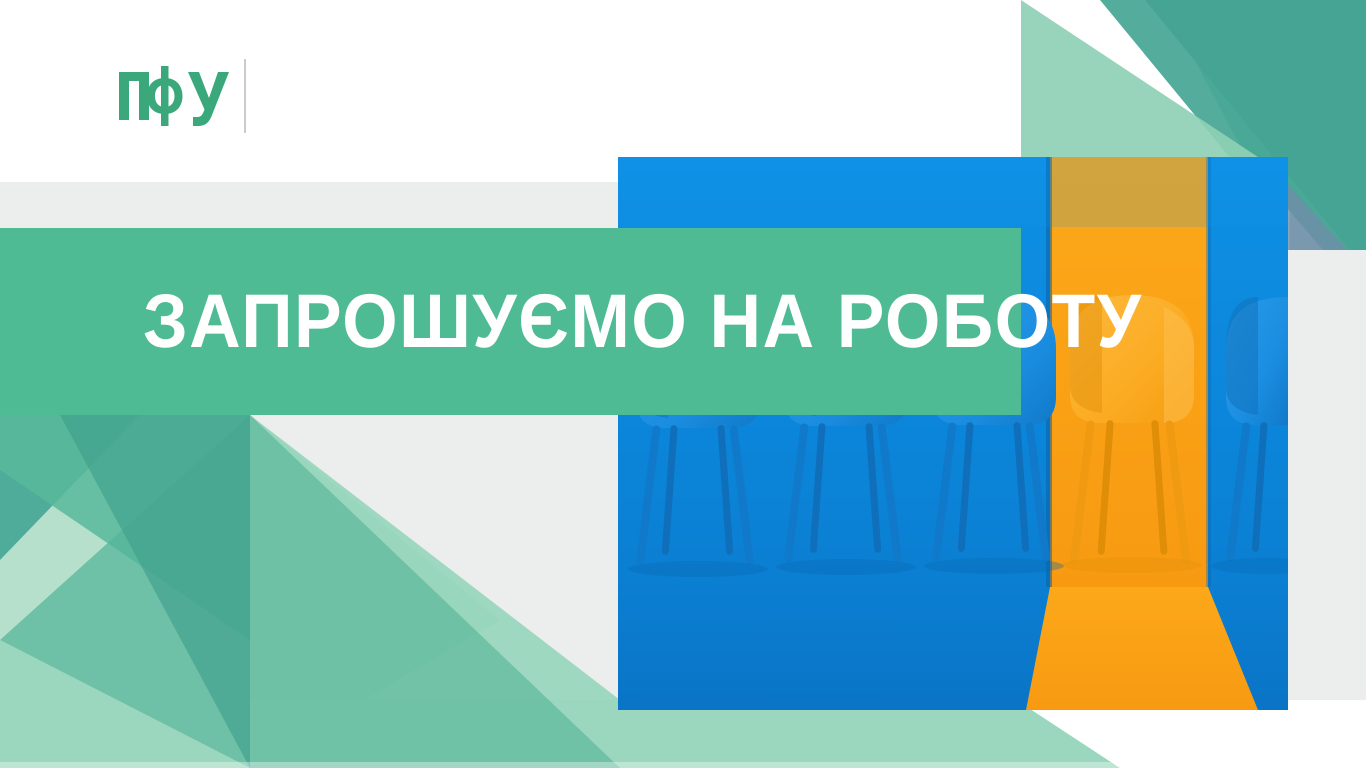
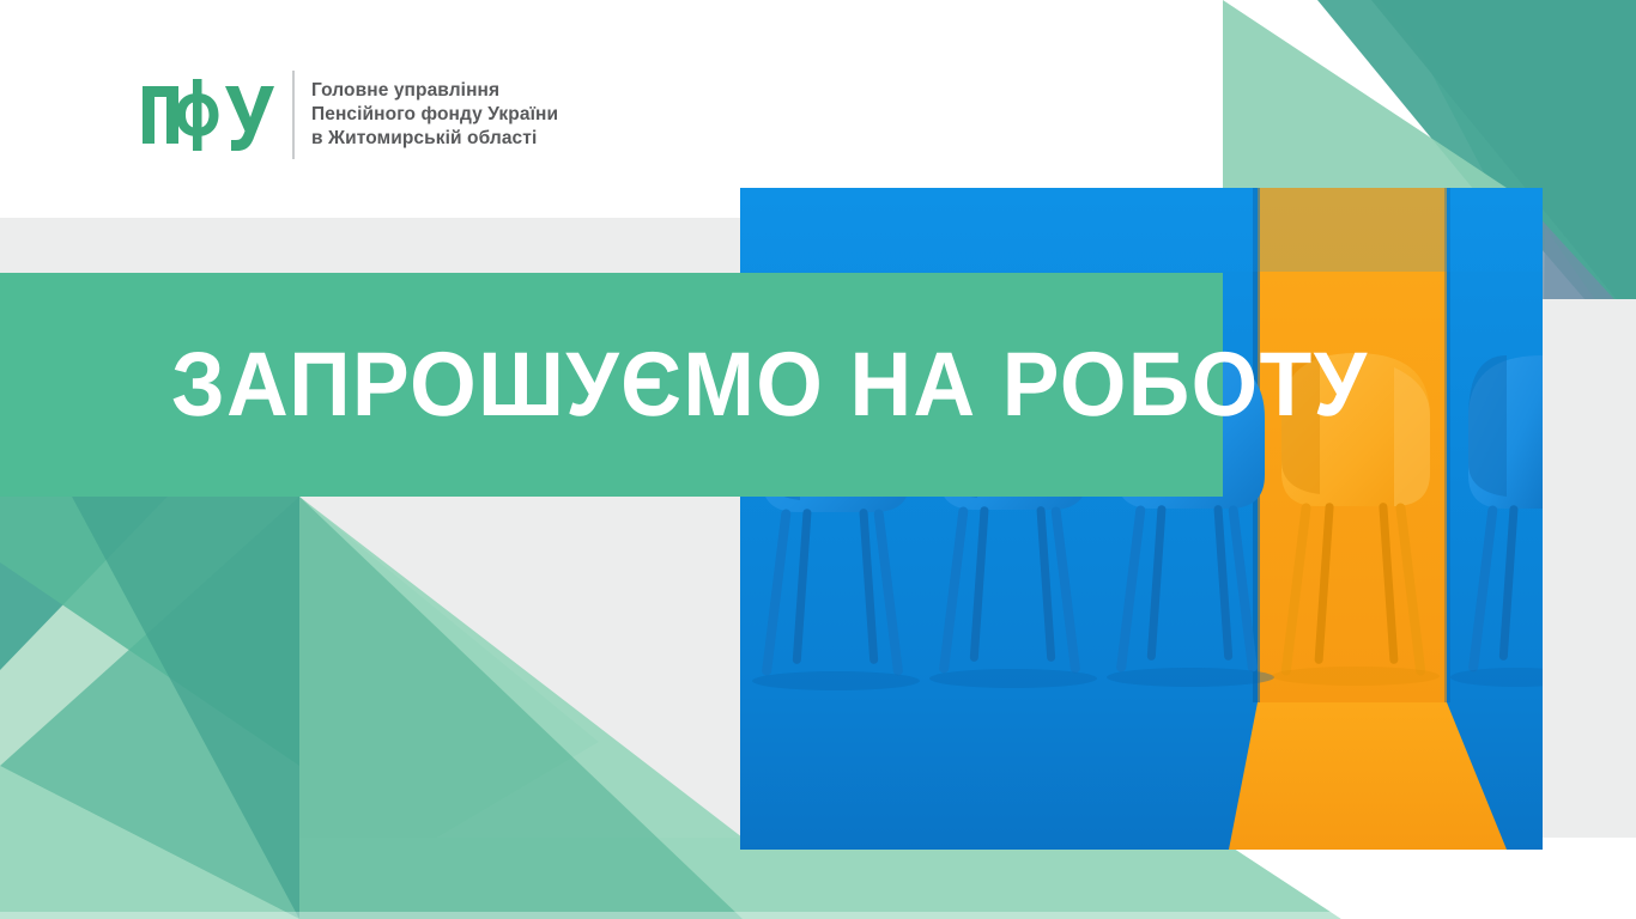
+ Головне управління
+ Пенсійного фонду України
+ в Житомирській області
  ЗАПРОШУЄМО НА РОБОТУ
